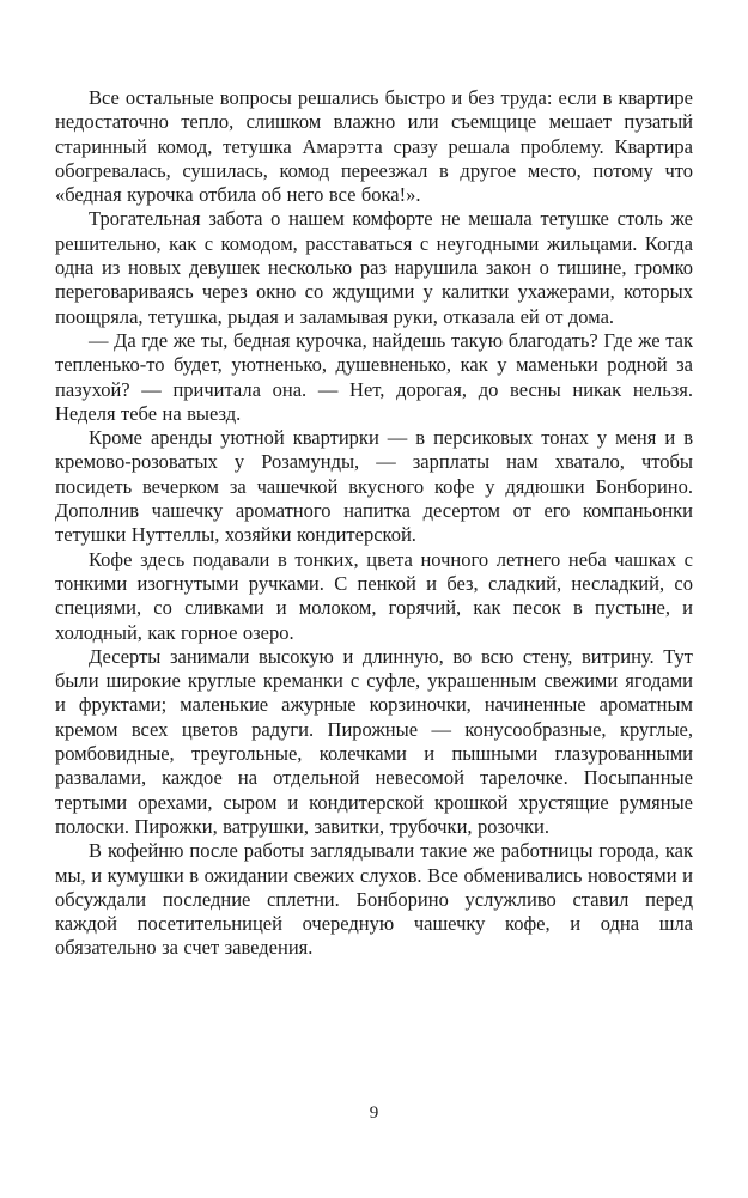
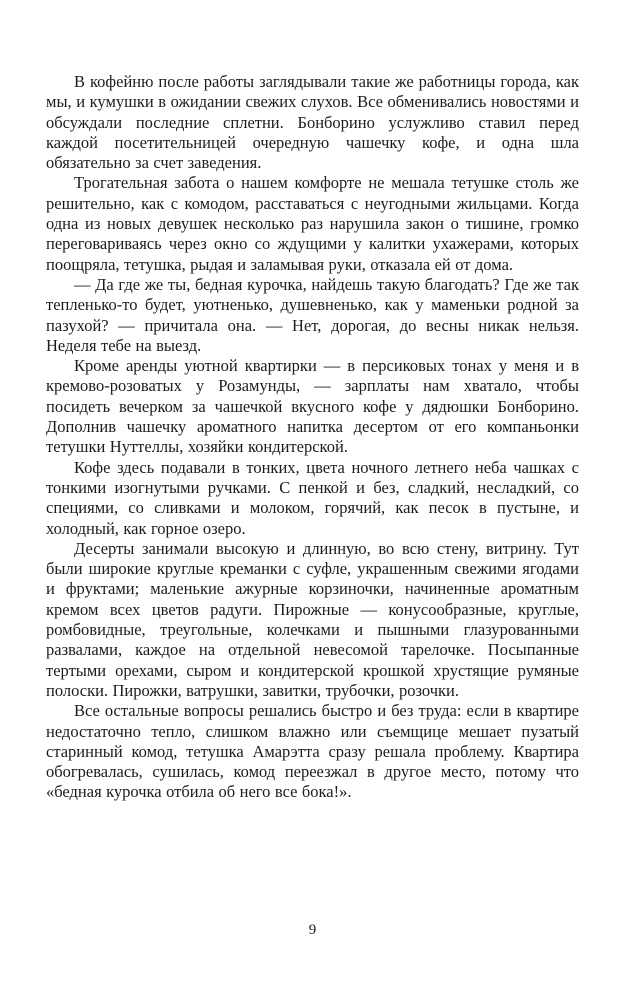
- Все остальные вопросы решались быстро и без труда: если в квартире недостаточно тепло, слишком влажно или съемщице мешает пузатый старинный комод, тетушка Амарэтта сразу решала проблему. Квартира обогревалась, сушилась, комод переезжал в другое место, потому что «бедная курочка отбила об него все бока!».
+ В кофейню после работы заглядывали такие же работницы города, как мы, и кумушки в ожидании свежих слухов. Все обменивались новостями и обсуждали последние сплетни. Бонборино услужливо ставил перед каждой посетительницей очередную чашечку кофе, и одна шла обязательно за счет заведения.
  Трогательная забота о нашем комфорте не мешала тетушке столь же решительно, как с комодом, расставаться с неугодными жильцами. Когда одна из новых девушек несколько раз нарушила закон о тишине, громко переговариваясь через окно со ждущими у калитки ухажерами, которых поощряла, тетушка, рыдая и заламывая руки, отказала ей от дома.
  — Да где же ты, бедная курочка, найдешь такую благодать? Где же так тепленько-то будет, уютненько, душевненько, как у маменьки родной за пазухой? — причитала она. — Нет, дорогая, до весны никак нельзя. Неделя тебе на выезд.
  Кроме аренды уютной квартирки — в персиковых тонах у меня и в кремово-розоватых у Розамунды, — зарплаты нам хватало, чтобы посидеть вечерком за чашечкой вкусного кофе у дядюшки Бонборино. Дополнив чашечку ароматного напитка десертом от его компаньонки тетушки Нуттеллы, хозяйки кондитерской.
  Кофе здесь подавали в тонких, цвета ночного летнего неба чашках с тонкими изогнутыми ручками. С пенкой и без, сладкий, несладкий, со специями, со сливками и молоком, горячий, как песок в пустыне, и холодный, как горное озеро.
  Десерты занимали высокую и длинную, во всю стену, витрину. Тут были широкие круглые креманки с суфле, украшенным свежими ягодами и фруктами; маленькие ажурные корзиночки, начиненные ароматным кремом всех цветов радуги. Пирожные — конусообразные, круглые, ромбовидные, треугольные, колечками и пышными глазурованными развалами, каждое на отдельной невесомой тарелочке. Посыпанные тертыми орехами, сыром и кондитерской крошкой хрустящие румяные полоски. Пирожки, ватрушки, завитки, трубочки, розочки.
- В кофейню после работы заглядывали такие же работницы города, как мы, и кумушки в ожидании свежих слухов. Все обменивались новостями и обсуждали последние сплетни. Бонборино услужливо ставил перед каждой посетительницей очередную чашечку кофе, и одна шла обязательно за счет заведения.
+ Все остальные вопросы решались быстро и без труда: если в квартире недостаточно тепло, слишком влажно или съемщице мешает пузатый старинный комод, тетушка Амарэтта сразу решала проблему. Квартира обогревалась, сушилась, комод переезжал в другое место, потому что «бедная курочка отбила об него все бока!».
  9
